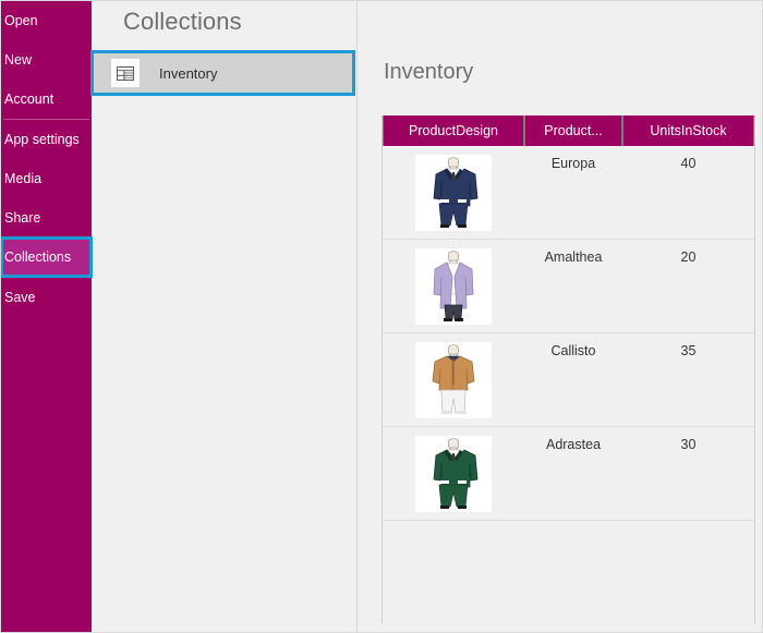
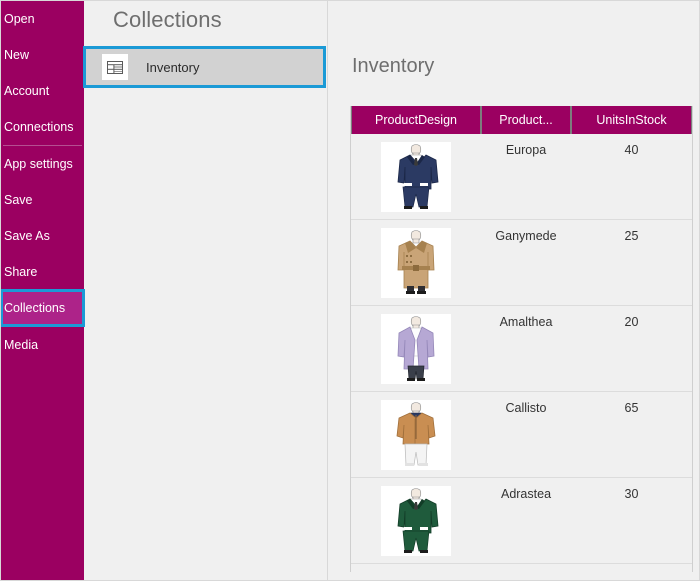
  Open
  New
  Account
+ Connections
  App settings
- Media
+ Save
+ Save As
  Share
  Collections
- Save
+ Media
  Collections
  Inventory
  Inventory
  ProductDesign
  Product...
  UnitsInStock
  Europa
  40
+ Ganymede
+ 25
  Amalthea
  20
  Callisto
- 35
+ 65
  Adrastea
  30
